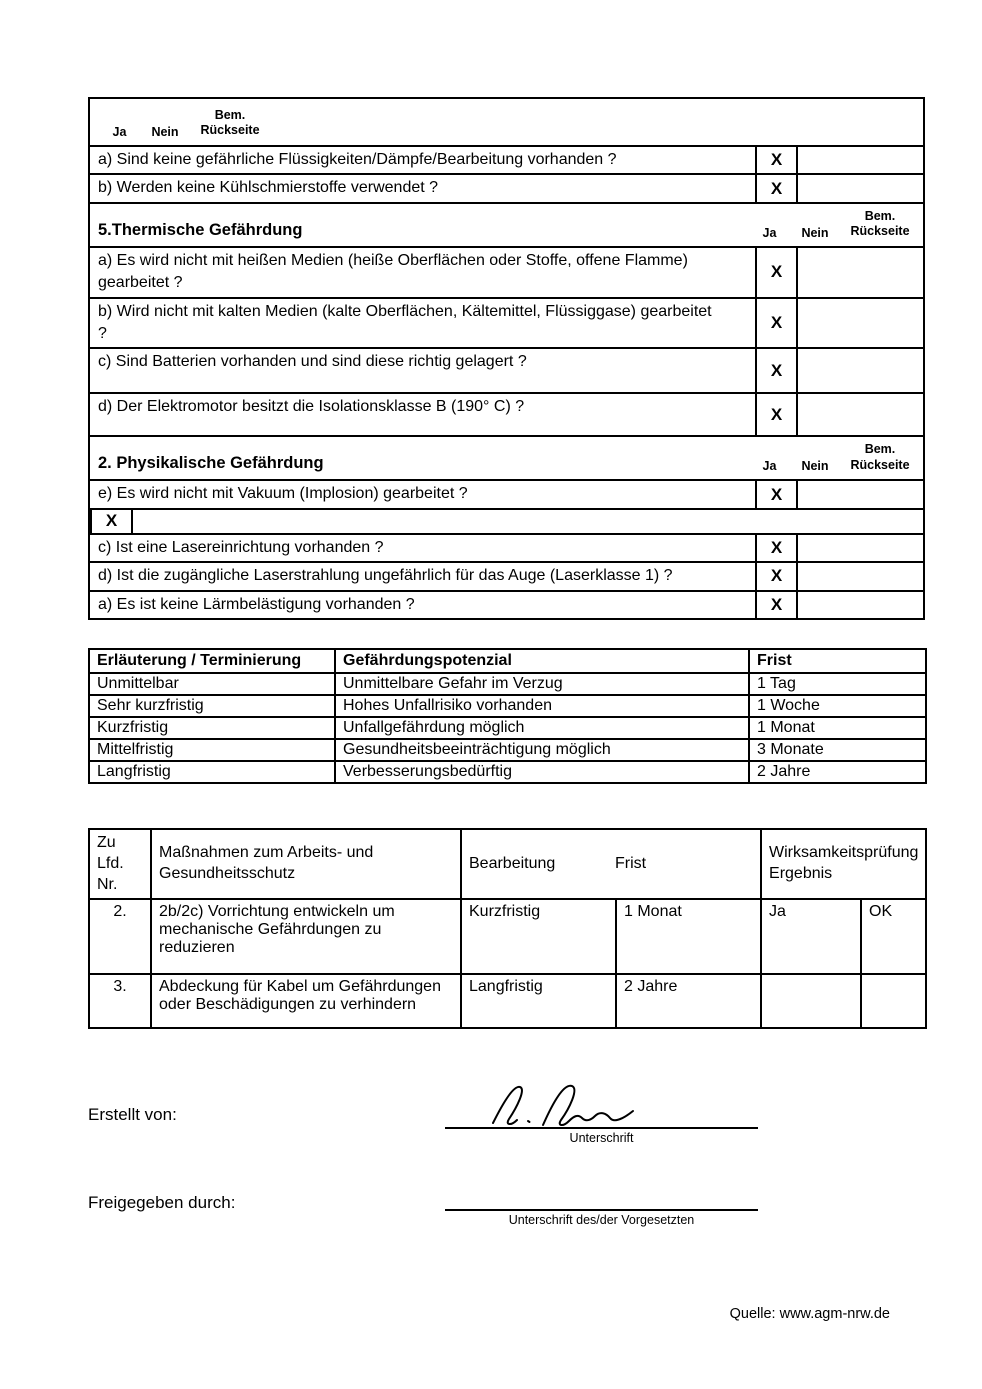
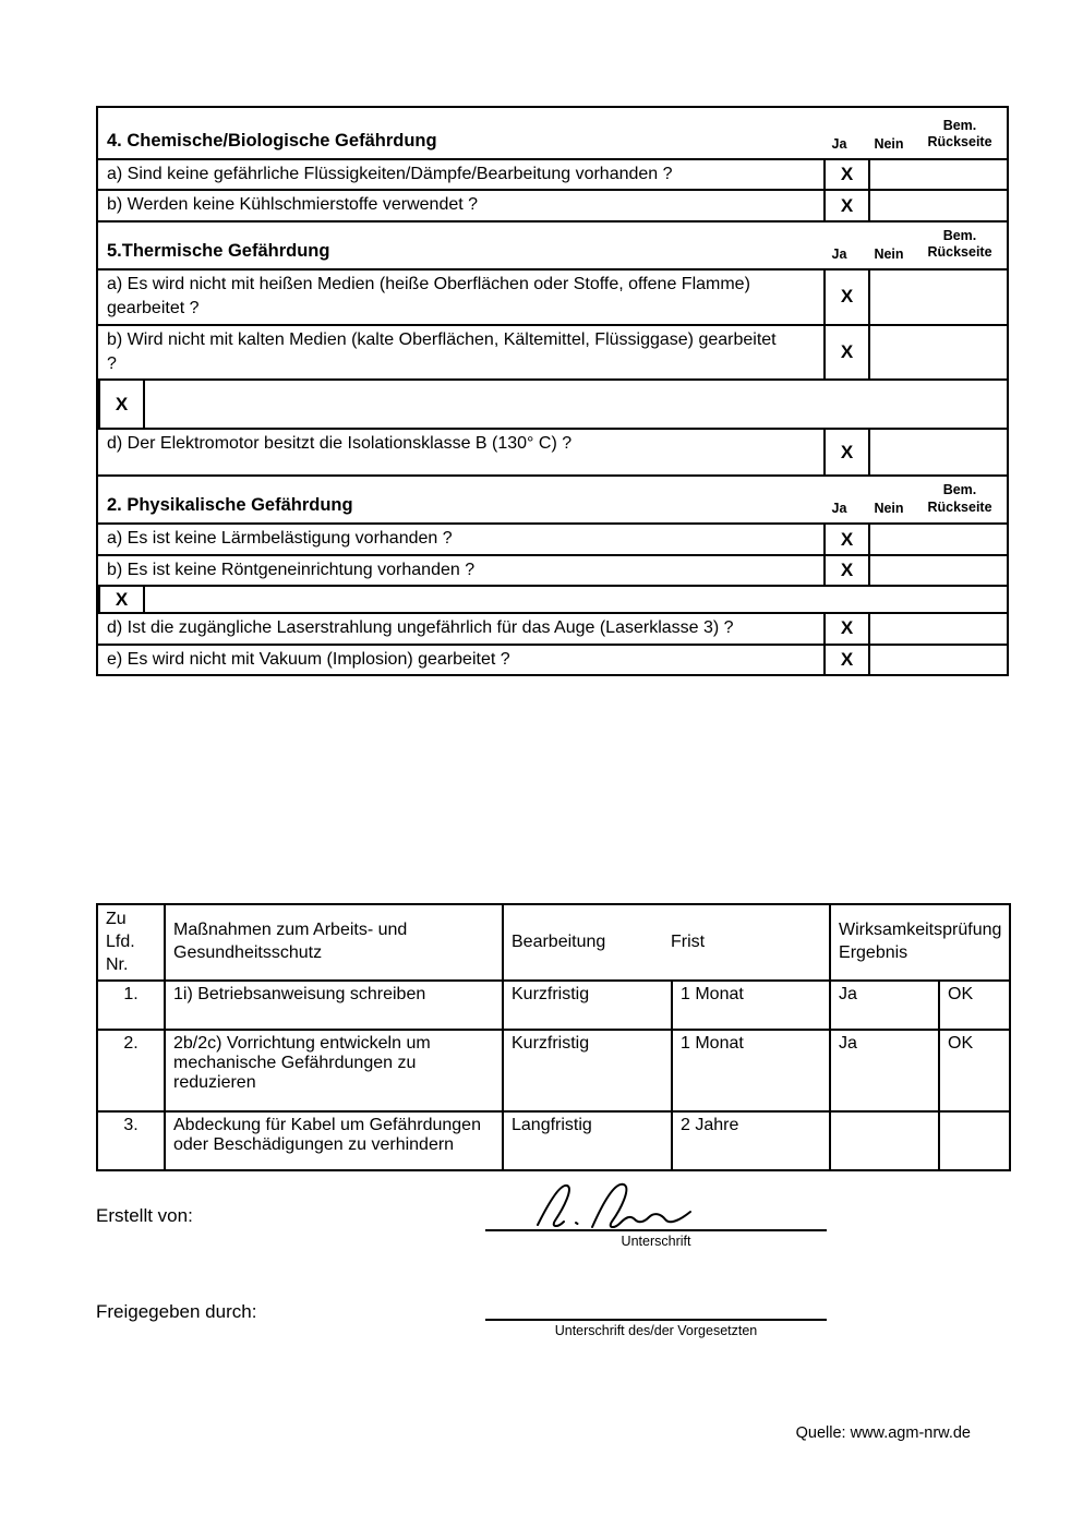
+ 4. Chemische/Biologische Gefährdung
  Ja
  Nein
  Bem.
  Rückseite
  a) Sind keine gefährliche Flüssigkeiten/Dämpfe/Bearbeitung vorhanden ?
  X
  b) Werden keine Kühlschmierstoffe verwendet ?
  X
  5.Thermische Gefährdung
  Ja
  Nein
  Bem.
  Rückseite
  a) Es wird nicht mit heißen Medien (heiße Oberflächen oder Stoffe, offene Flamme) gearbeitet ?
  X
  b) Wird nicht mit kalten Medien (kalte Oberflächen, Kältemittel, Flüssiggase) gearbeitet ?
  X
- c) Sind Batterien vorhanden und sind diese richtig gelagert ?
  X
- d) Der Elektromotor besitzt die Isolationsklasse B (190° C) ?
+ d) Der Elektromotor besitzt die Isolationsklasse B (130° C) ?
  X
  2. Physikalische Gefährdung
  Ja
  Nein
  Bem.
  Rückseite
- e) Es wird nicht mit Vakuum (Implosion) gearbeitet ?
+ a) Es ist keine Lärmbelästigung vorhanden ?
  X
+ b) Es ist keine Röntgeneinrichtung vorhanden ?
  X
- c) Ist eine Lasereinrichtung vorhanden ?
  X
- d) Ist die zugängliche Laserstrahlung ungefährlich für das Auge (Laserklasse 1) ?
+ d) Ist die zugängliche Laserstrahlung ungefährlich für das Auge (Laserklasse 3) ?
  X
- a) Es ist keine Lärmbelästigung vorhanden ?
+ e) Es wird nicht mit Vakuum (Implosion) gearbeitet ?
  X
- Erläuterung / Terminierung	Gefährdungspotenzial	Frist
- Unmittelbar	Unmittelbare Gefahr im Verzug	1 Tag
- Sehr kurzfristig	Hohes Unfallrisiko vorhanden	1 Woche
- Kurzfristig	Unfallgefährdung möglich	1 Monat
- Mittelfristig	Gesundheitsbeeinträchtigung möglich	3 Monate
- Langfristig	Verbesserungsbedürftig	2 Jahre
  Zu Lfd. Nr.	Maßnahmen zum Arbeits- und Gesundheitsschutz	Bearbeitung Frist	Wirksamkeitsprüfung Ergebnis
+ 1.	1i) Betriebsanweisung schreiben	Kurzfristig	1 Monat	Ja	OK
  2.	2b/2c) Vorrichtung entwickeln um mechanische Gefährdungen zu reduzieren	Kurzfristig	1 Monat	Ja	OK
  3.	Abdeckung für Kabel um Gefährdungen oder Beschädigungen zu verhindern	Langfristig	2 Jahre
  Erstellt von:
  Unterschrift
  Freigegeben durch:
  Unterschrift des/der Vorgesetzten
  Quelle: www.agm-nrw.de
